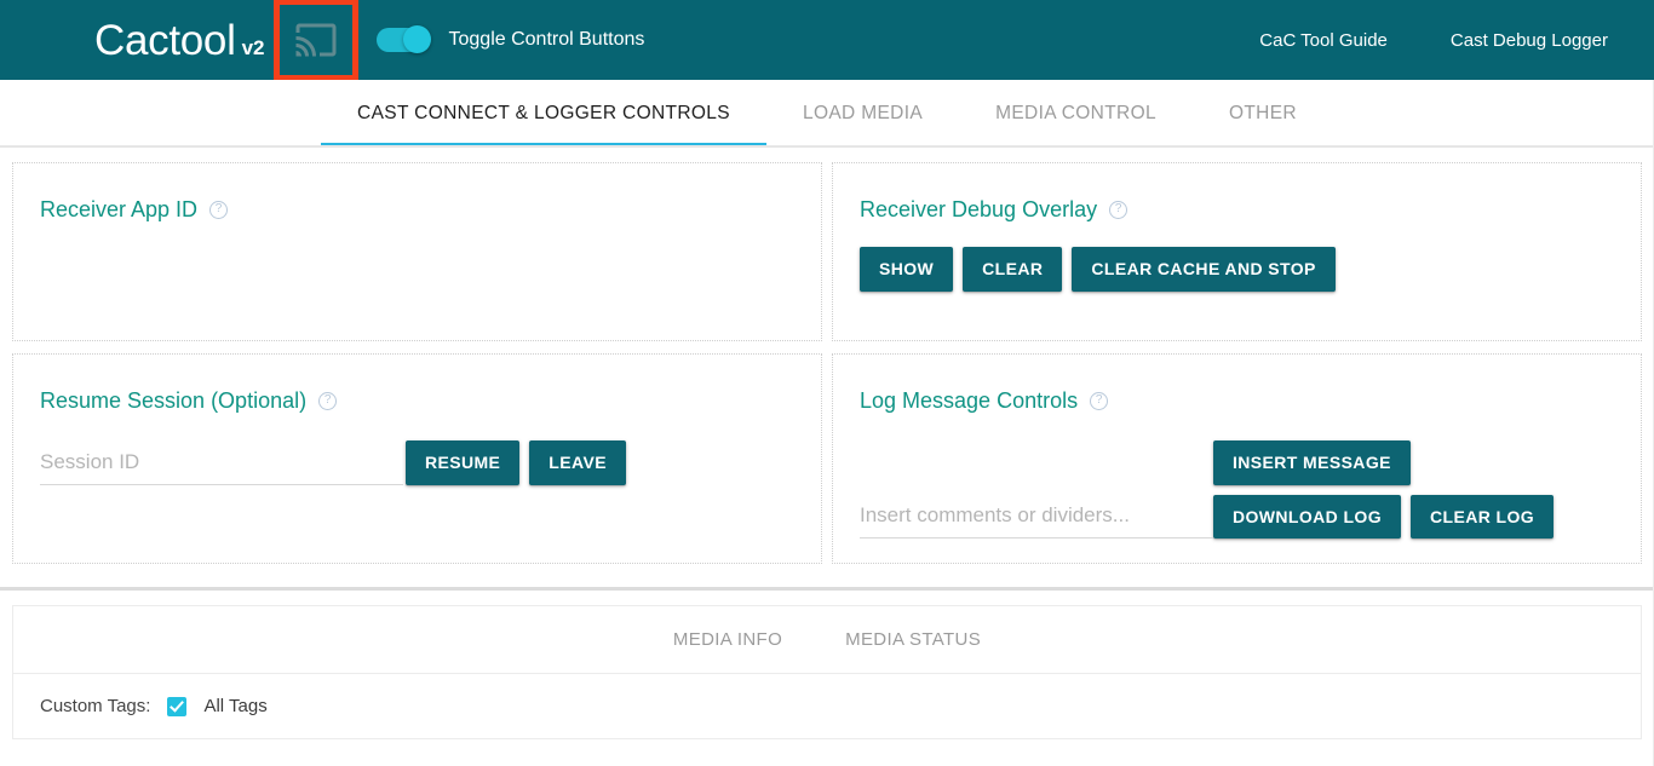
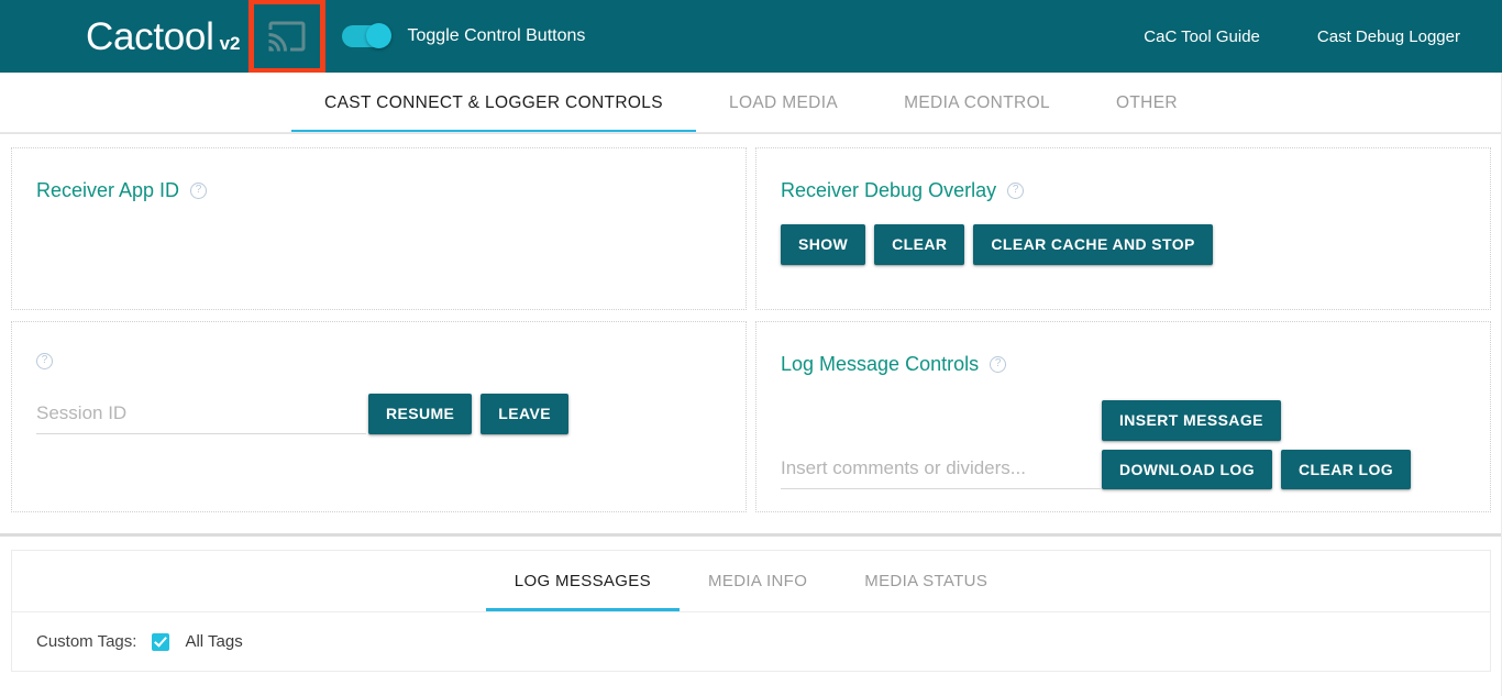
  Cactool
  v2
  Toggle Control Buttons
  CaC Tool Guide
  Cast Debug Logger
  CAST CONNECT & LOGGER CONTROLS
  LOAD MEDIA
  MEDIA CONTROL
  OTHER
  Receiver App ID
  ?
  Receiver Debug Overlay
  ?
  SHOW
  CLEAR
  CLEAR CACHE AND STOP
- Resume Session (Optional)
  ?
  Session ID
  RESUME
  LEAVE
  Log Message Controls
  ?
  Insert comments or dividers...
  INSERT MESSAGE
  DOWNLOAD LOG
  CLEAR LOG
+ LOG MESSAGES
  MEDIA INFO
  MEDIA STATUS
  Custom Tags:
  All Tags
